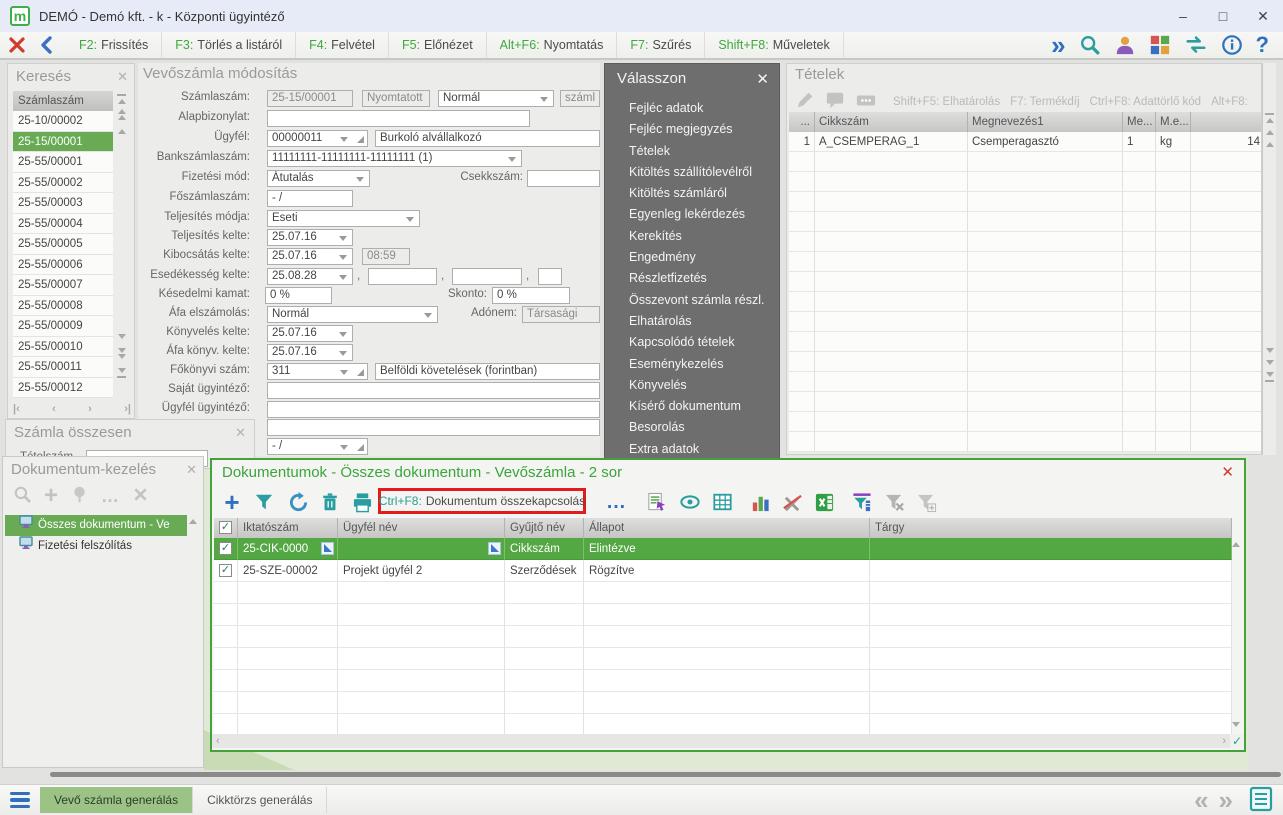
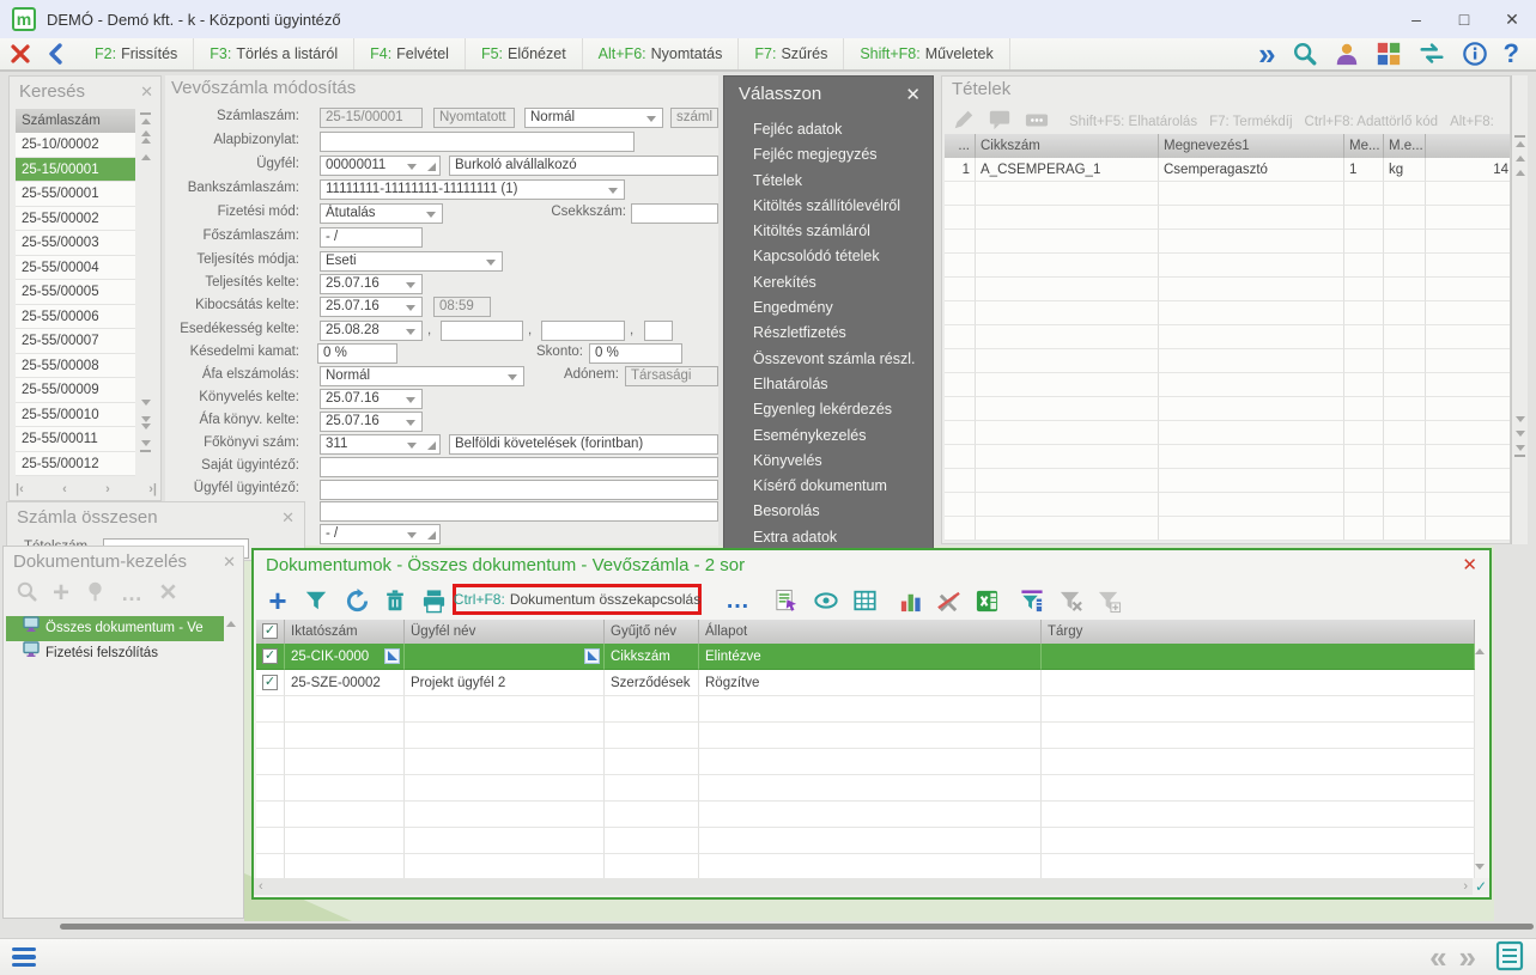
  m
  DEMÓ - Demó kft. - k - Központi ügyintéző
  –
  □
  ✕
  F2:
  Frissítés
  F3:
  Törlés a listáról
  F4:
  Felvétel
  F5:
  Előnézet
  Alt+F6:
  Nyomtatás
  F7:
  Szűrés
  Shift+F8:
  Műveletek
  »
  ?
  Keresés
  ✕
  Számlaszám
  25-10/00002
  25-15/00001
  25-55/00001
  25-55/00002
  25-55/00003
  25-55/00004
  25-55/00005
  25-55/00006
  25-55/00007
  25-55/00008
  25-55/00009
  25-55/00010
  25-55/00011
  25-55/00012
  |‹
  ‹
  ›
  ›|
  Vevőszámla módosítás
  Számlaszám:
  Alapbizonylat:
  Ügyfél:
  Bankszámlaszám:
  Fizetési mód:
  Főszámlaszám:
  Teljesítés módja:
  Teljesítés kelte:
  Kibocsátás kelte:
  Esedékesség kelte:
  Késedelmi kamat:
  Áfa elszámolás:
  Könyvelés kelte:
  Áfa könyv. kelte:
  Főkönyvi szám:
  Saját ügyintéző:
  Ügyfél ügyintéző:
  25-15/00001
  Nyomtatott
  Normál
  száml
  00000011
  Burkoló alvállalkozó
  11111111-11111111-11111111 (1)
  Átutalás
  Csekkszám:
  - /
  Eseti
  25.07.16
  25.07.16
  08:59
  25.08.28
  ,
  ,
  ,
  0 %
  Skonto:
  0 %
  Normál
  Adónem:
  Társasági
  25.07.16
  25.07.16
  311
  Belföldi követelések (forintban)
  - /
  Válasszon
  ✕
  Fejléc adatok
  Fejléc megjegyzés
  Tételek
  Kitöltés szállítólevélről
  Kitöltés számláról
- Egyenleg lekérdezés
+ Kapcsolódó tételek
  Kerekítés
  Engedmény
  Részletfizetés
  Összevont számla részl.
  Elhatárolás
- Kapcsolódó tételek
+ Egyenleg lekérdezés
  Eseménykezelés
  Könyvelés
  Kísérő dokumentum
  Besorolás
  Extra adatok
  Tételek
  Shift+F5: Elhatárolás
  F7: Termékdíj
  Ctrl+F8: Adattörlő kód
  Alt+F8:
  ...
  Cikkszám
  Megnevezés1
  Me...
  M.e...
  1
  A_CSEMPERAG_1
  Csemperagasztó
  1
  kg
  14
  Számla összesen
  ✕
  Dokumentumok - Összes dokumentum - Vevőszámla - 2 sor
  ✕
  +
  Ctrl+F8:
  Dokumentum összekapcsolás
  …
  ✓
  Iktatószám
  Ügyfél név
  Gyűjtő név
  Állapot
  Tárgy
  ✓
  25-CIK-0000
  Cikkszám
  Elintézve
  ✓
  25-SZE-00002
  Projekt ügyfél 2
  Szerződések
  Rögzítve
  ‹
  ›
  ✓
  Dokumentum-kezelés
  ✕
  +
  …
  Összes dokumentum - Ve
  Fizetési felszólítás
- Vevő számla generálás
- Cikktörzs generálás
  «
  »
